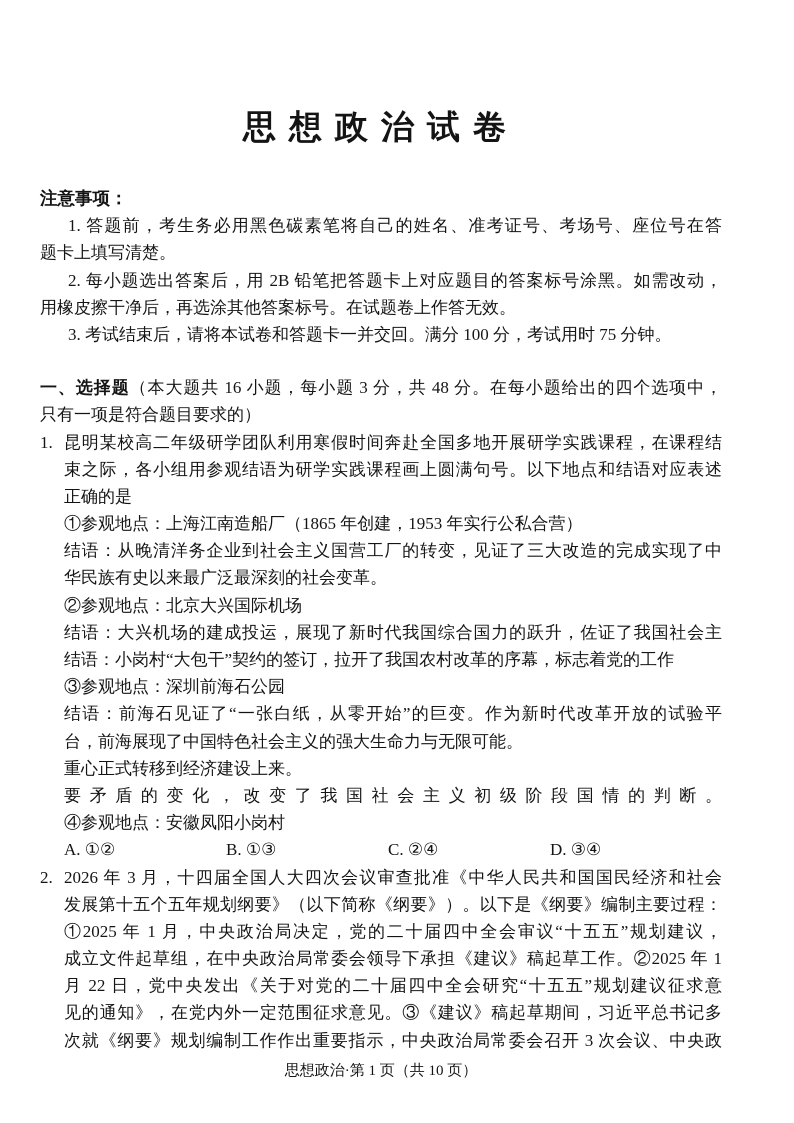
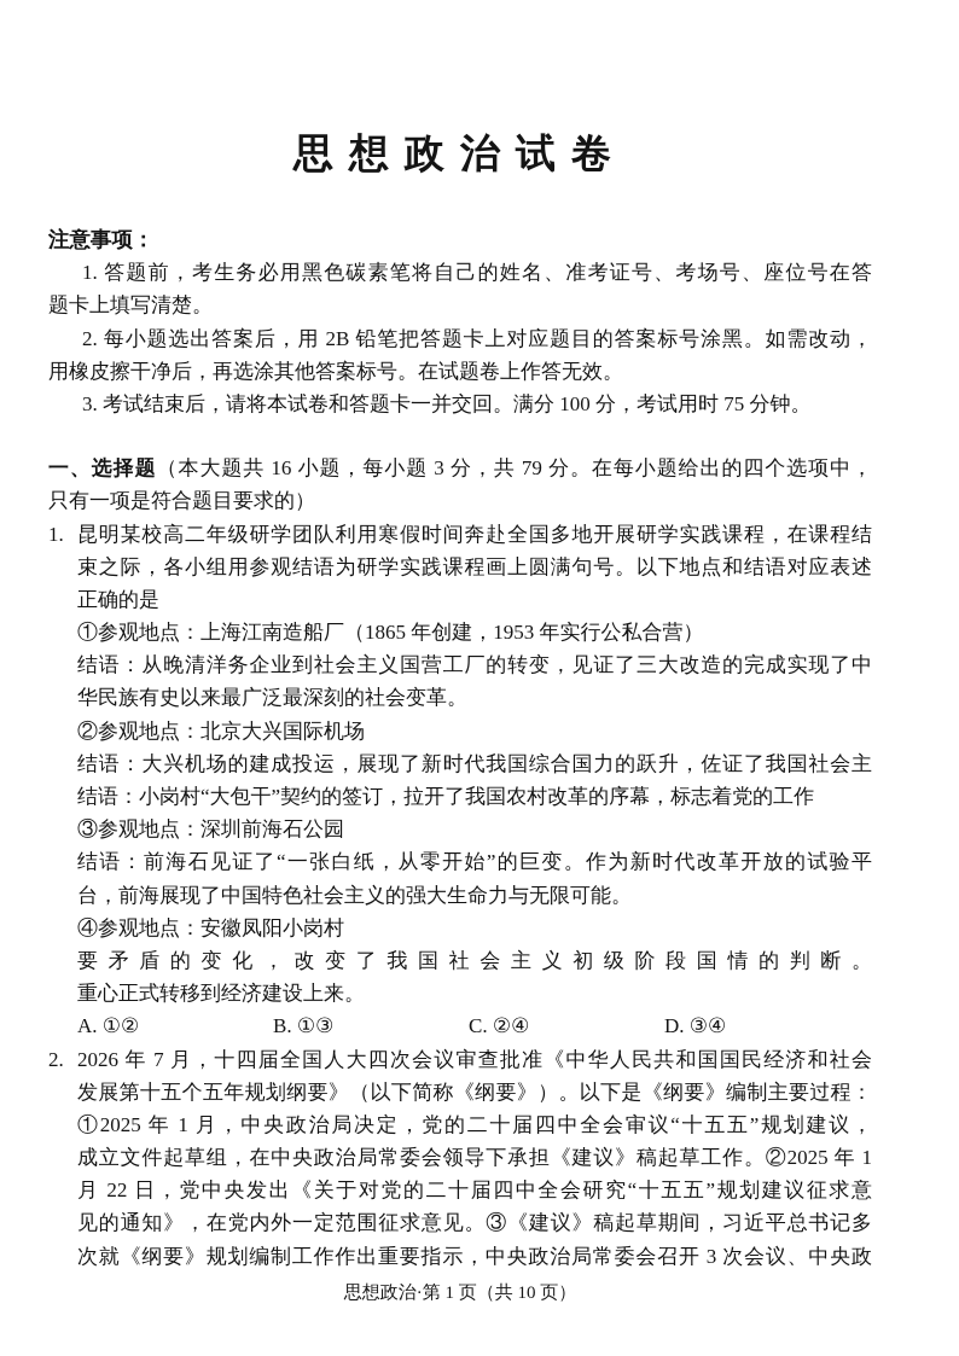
  思想政治试卷
  注意事项：
  1. 答题前，考生务必用黑色碳素笔将自己的姓名、准考证号、考场号、座位号在答
  题卡上填写清楚。
  2. 每小题选出答案后，用 2B 铅笔把答题卡上对应题目的答案标号涂黑。如需改动，
  用橡皮擦干净后，再选涂其他答案标号。在试题卷上作答无效。
  3. 考试结束后，请将本试卷和答题卡一并交回。满分 100 分，考试用时 75 分钟。
- 一、选择题（本大题共 16 小题，每小题 3 分，共 48 分。在每小题给出的四个选项中，
+ 一、选择题（本大题共 16 小题，每小题 3 分，共 79 分。在每小题给出的四个选项中，
  只有一项是符合题目要求的）
  1.
  昆明某校高二年级研学团队利用寒假时间奔赴全国多地开展研学实践课程，在课程结
  束之际，各小组用参观结语为研学实践课程画上圆满句号。以下地点和结语对应表述
  正确的是
  ①参观地点：上海江南造船厂（1865 年创建，1953 年实行公私合营）
  结语：从晚清洋务企业到社会主义国营工厂的转变，见证了三大改造的完成实现了中
  华民族有史以来最广泛最深刻的社会变革。
  ②参观地点：北京大兴国际机场
  结语：大兴机场的建成投运，展现了新时代我国综合国力的跃升，佐证了我国社会主
  结语：小岗村“大包干”契约的签订，拉开了我国农村改革的序幕，标志着党的工作
  ③参观地点：深圳前海石公园
  结语：前海石见证了“一张白纸，从零开始”的巨变。作为新时代改革开放的试验平
  台，前海展现了中国特色社会主义的强大生命力与无限可能。
- 重心正式转移到经济建设上来。
+ ④参观地点：安徽凤阳小岗村
  要矛盾的变化，改变了我国社会主义初级阶段国情的判断。
- ④参观地点：安徽凤阳小岗村
+ 重心正式转移到经济建设上来。
  A. ①② B. ①③ C. ②④ D. ③④
  2.
- 2026 年 3 月，十四届全国人大四次会议审查批准《中华人民共和国国民经济和社会
+ 2026 年 7 月，十四届全国人大四次会议审查批准《中华人民共和国国民经济和社会
  发展第十五个五年规划纲要》（以下简称《纲要》）。以下是《纲要》编制主要过程：
  ①2025 年 1 月，中央政治局决定，党的二十届四中全会审议“十五五”规划建议，
  成立文件起草组，在中央政治局常委会领导下承担《建议》稿起草工作。②2025 年 1
  月 22 日，党中央发出《关于对党的二十届四中全会研究“十五五”规划建议征求意
  见的通知》，在党内外一定范围征求意见。③《建议》稿起草期间，习近平总书记多
  次就《纲要》规划编制工作作出重要指示，中央政治局常委会召开 3 次会议、中央政
  思想政治·第 1 页（共 10 页）
